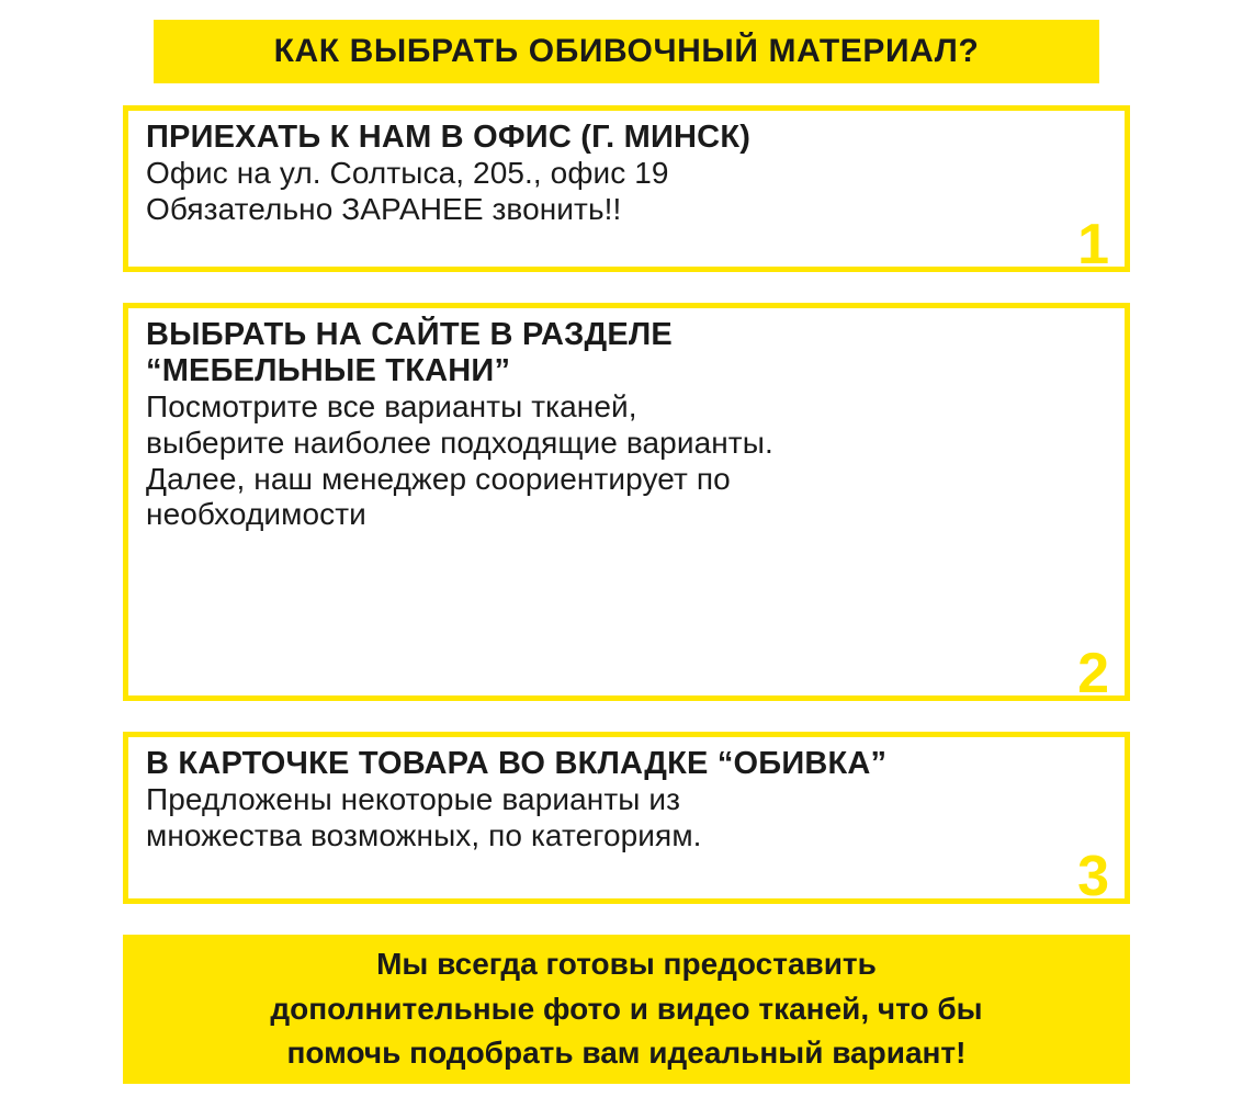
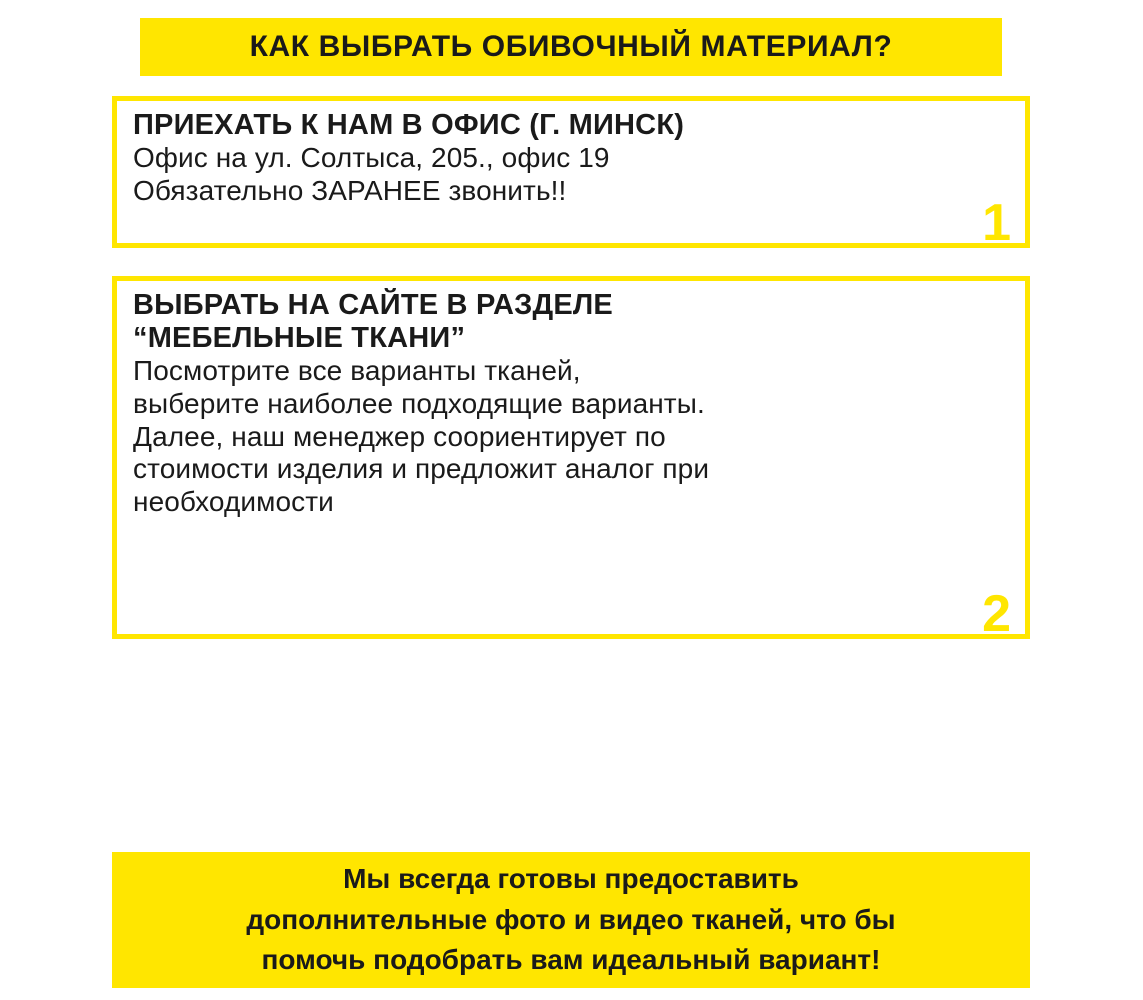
  КАК ВЫБРАТЬ ОБИВОЧНЫЙ МАТЕРИАЛ?
  ПРИЕХАТЬ К НАМ В ОФИС (Г. МИНСК)
  Офис на ул. Солтыса, 205., офис 19
  Обязательно ЗАРАНЕЕ звонить!!
  1
  ВЫБРАТЬ НА САЙТЕ В РАЗДЕЛЕ
  “МЕБЕЛЬНЫЕ ТКАНИ”
  Посмотрите все варианты тканей,
  выберите наиболее подходящие варианты.
  Далее, наш менеджер соориентирует по
+ стоимости изделия и предложит аналог при
  необходимости
  2
- В КАРТОЧКЕ ТОВАРА ВО ВКЛАДКЕ “ОБИВКА”
- Предложены некоторые варианты из
- множества возможных, по категориям.
- 3
  Мы всегда готовы предоставить
  дополнительные фото и видео тканей, что бы
  помочь подобрать вам идеальный вариант!
